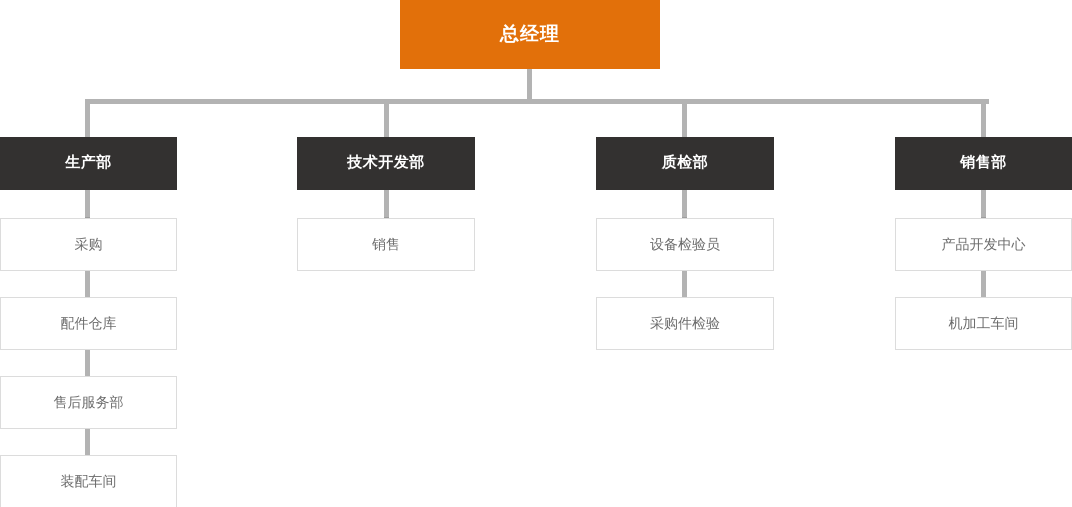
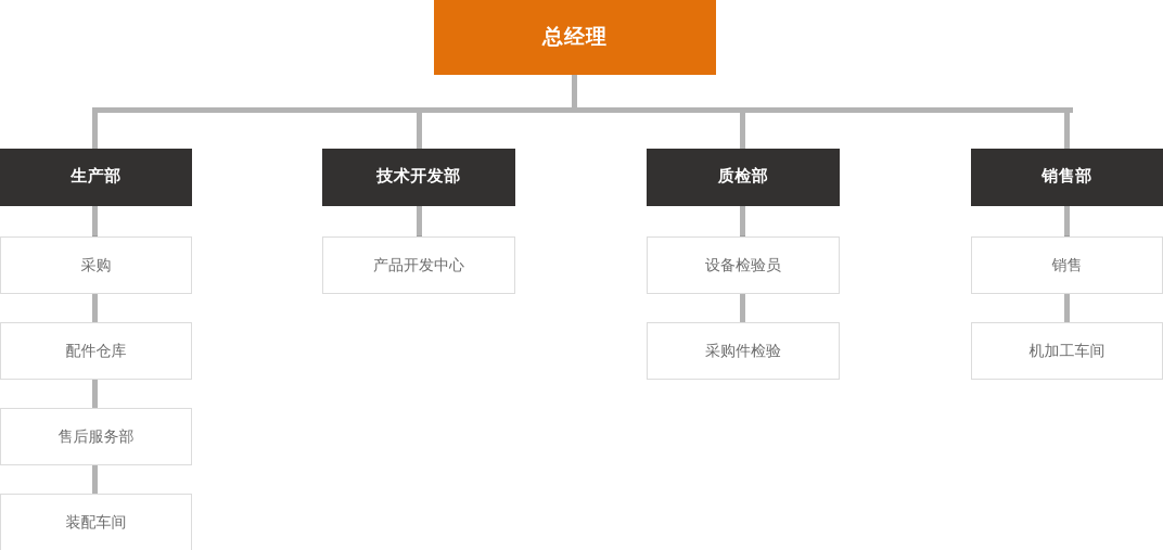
  总经理
  生产部
  采购
  配件仓库
  售后服务部
  装配车间
  技术开发部
- 销售
+ 产品开发中心
  质检部
  设备检验员
  采购件检验
  销售部
- 产品开发中心
+ 销售
  机加工车间
